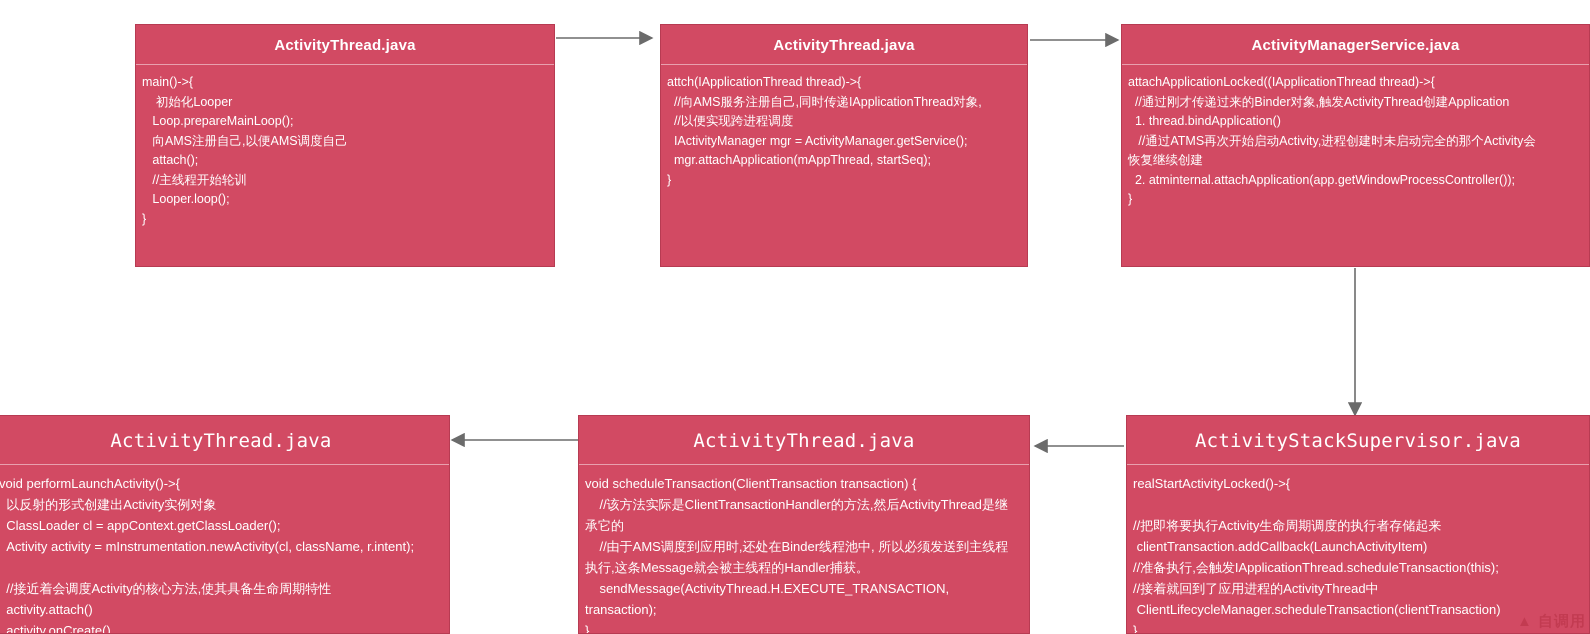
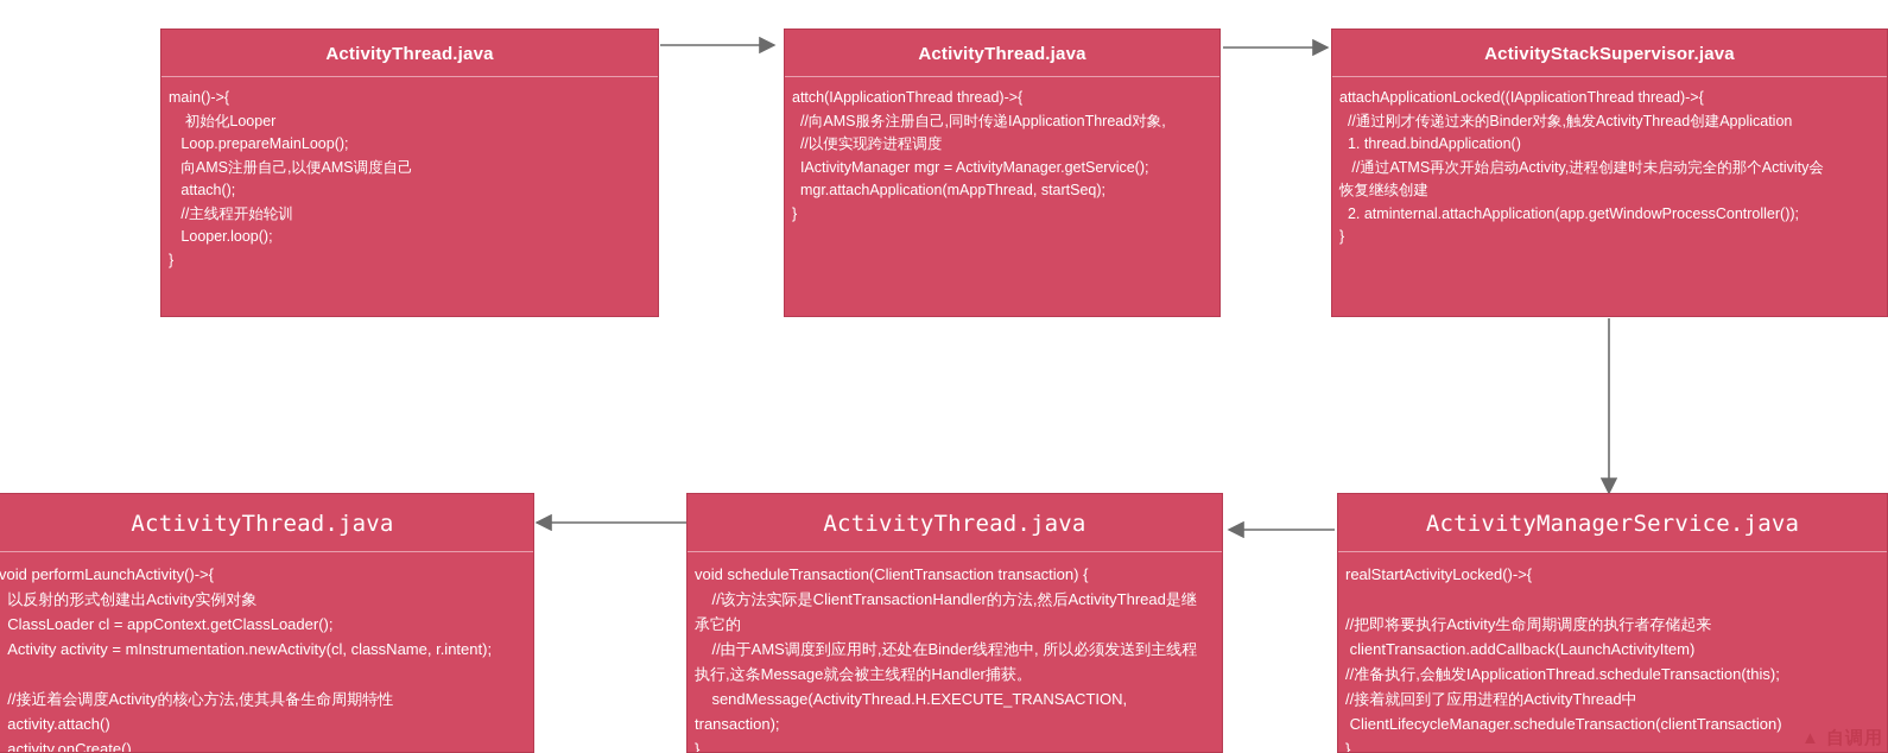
  ActivityThread.java
  main()->{
  初始化Looper
  Loop.prepareMainLoop();
  向AMS注册自己,以便AMS调度自己
  attach();
  //主线程开始轮训
  Looper.loop();
  }
  ActivityThread.java
  attch(IApplicationThread thread)->{
  //向AMS服务注册自己,同时传递IApplicationThread对象,
  //以便实现跨进程调度
  IActivityManager mgr = ActivityManager.getService();
  mgr.attachApplication(mAppThread, startSeq);
  }
- ActivityManagerService.java
+ ActivityStackSupervisor.java
  attachApplicationLocked((IApplicationThread thread)->{
  //通过刚才传递过来的Binder对象,触发ActivityThread创建Application
  1. thread.bindApplication()
  //通过ATMS再次开始启动Activity,进程创建时未启动完全的那个Activity会
  恢复继续创建
  2. atminternal.attachApplication(app.getWindowProcessController());
  }
- ActivityStackSupervisor.java
+ ActivityManagerService.java
  realStartActivityLocked()->{
  //把即将要执行Activity生命周期调度的执行者存储起来
  clientTransaction.addCallback(LaunchActivityItem)
  //准备执行,会触发IApplicationThread.scheduleTransaction(this);
  //接着就回到了应用进程的ActivityThread中
  ClientLifecycleManager.scheduleTransaction(clientTransaction)
  }
  ActivityThread.java
  void scheduleTransaction(ClientTransaction transaction) {
  //该方法实际是ClientTransactionHandler的方法,然后ActivityThread是继
  承它的
  //由于AMS调度到应用时,还处在Binder线程池中, 所以必须发送到主线程
  执行,这条Message就会被主线程的Handler捕获。
  sendMessage(ActivityThread.H.EXECUTE_TRANSACTION, transaction);
  }
  ActivityThread.java
  void performLaunchActivity()->{
  以反射的形式创建出Activity实例对象
  ClassLoader cl = appContext.getClassLoader();
  Activity activity = mInstrumentation.newActivity(cl, className, r.intent);
  //接近着会调度Activity的核心方法,使其具备生命周期特性
  activity.attach()
  activity.onCreate()
